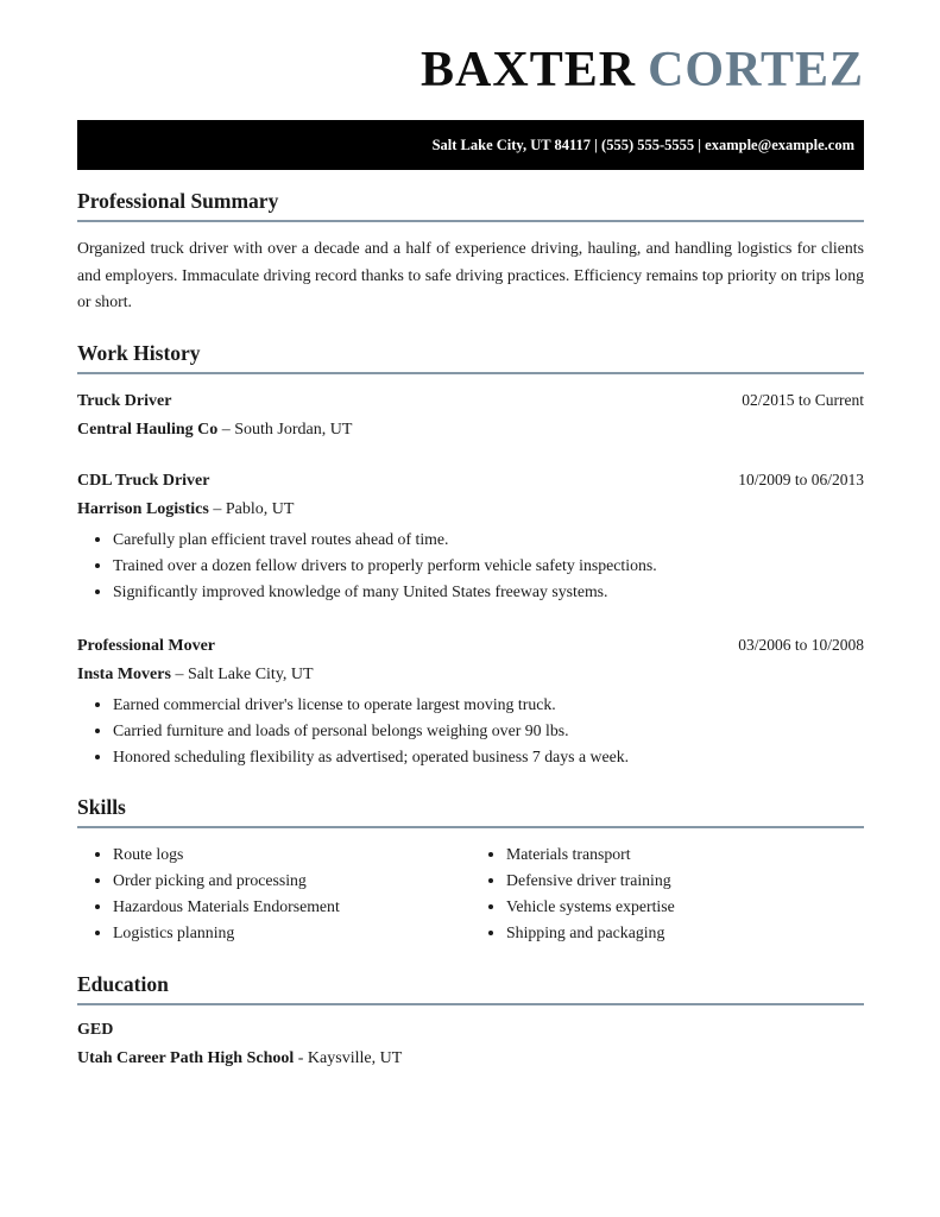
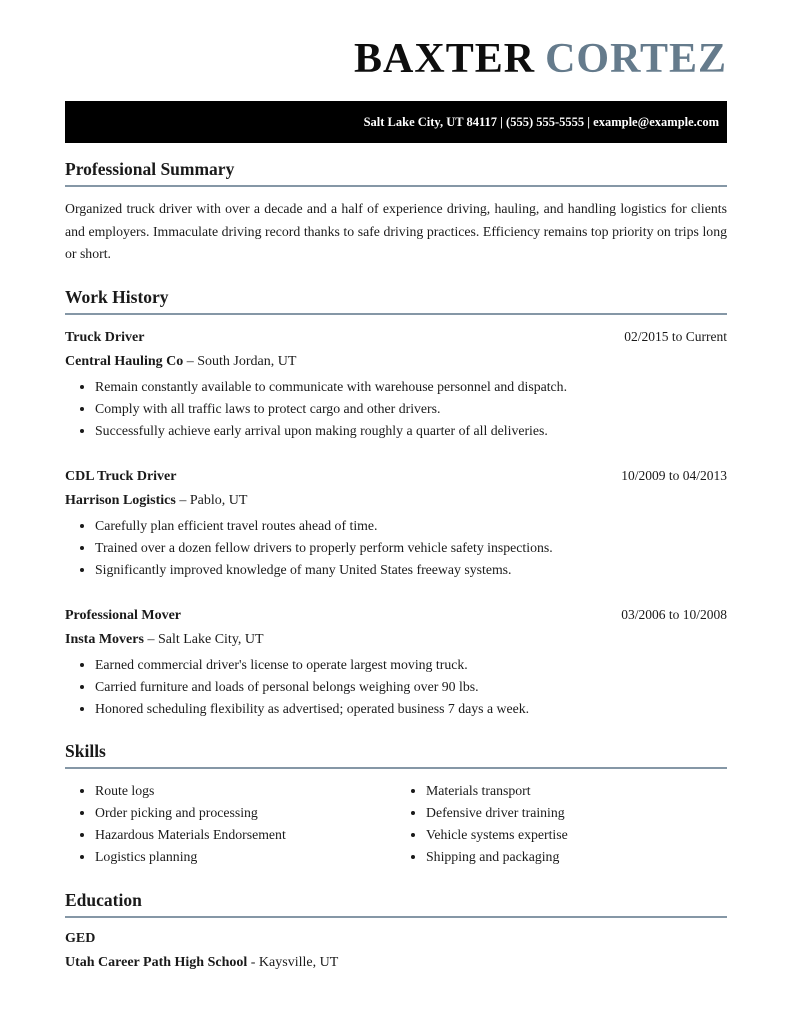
  BAXTER CORTEZ
  Salt Lake City, UT 84117 | (555) 555-5555 | example@example.com
  Professional Summary
  Organized truck driver with over a decade and a half of experience driving, hauling, and handling logistics for clients and employers. Immaculate driving record thanks to safe driving practices. Efficiency remains top priority on trips long or short.
  Work History
  Truck Driver
  02/2015 to Current
  Central Hauling Co – South Jordan, UT
+ Remain constantly available to communicate with warehouse personnel and dispatch.
+ Comply with all traffic laws to protect cargo and other drivers.
+ Successfully achieve early arrival upon making roughly a quarter of all deliveries.
  CDL Truck Driver
- 10/2009 to 06/2013
+ 10/2009 to 04/2013
  Harrison Logistics – Pablo, UT
  Carefully plan efficient travel routes ahead of time.
  Trained over a dozen fellow drivers to properly perform vehicle safety inspections.
  Significantly improved knowledge of many United States freeway systems.
  Professional Mover
  03/2006 to 10/2008
  Insta Movers – Salt Lake City, UT
  Earned commercial driver's license to operate largest moving truck.
  Carried furniture and loads of personal belongs weighing over 90 lbs.
  Honored scheduling flexibility as advertised; operated business 7 days a week.
  Skills
  Route logs
  Order picking and processing
  Hazardous Materials Endorsement
  Logistics planning
  Materials transport
  Defensive driver training
  Vehicle systems expertise
  Shipping and packaging
  Education
  GED
  Utah Career Path High School - Kaysville, UT
